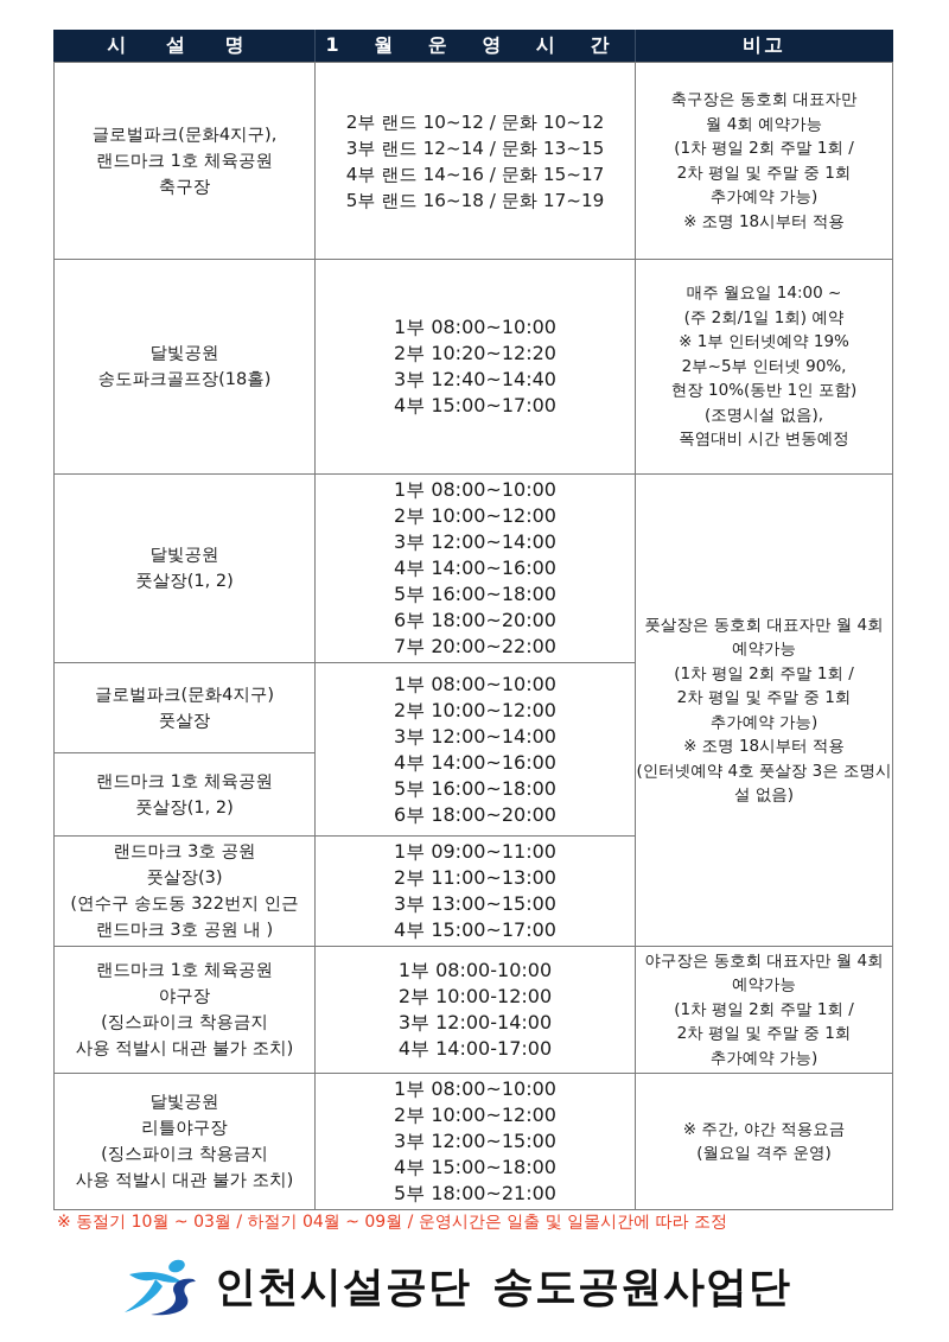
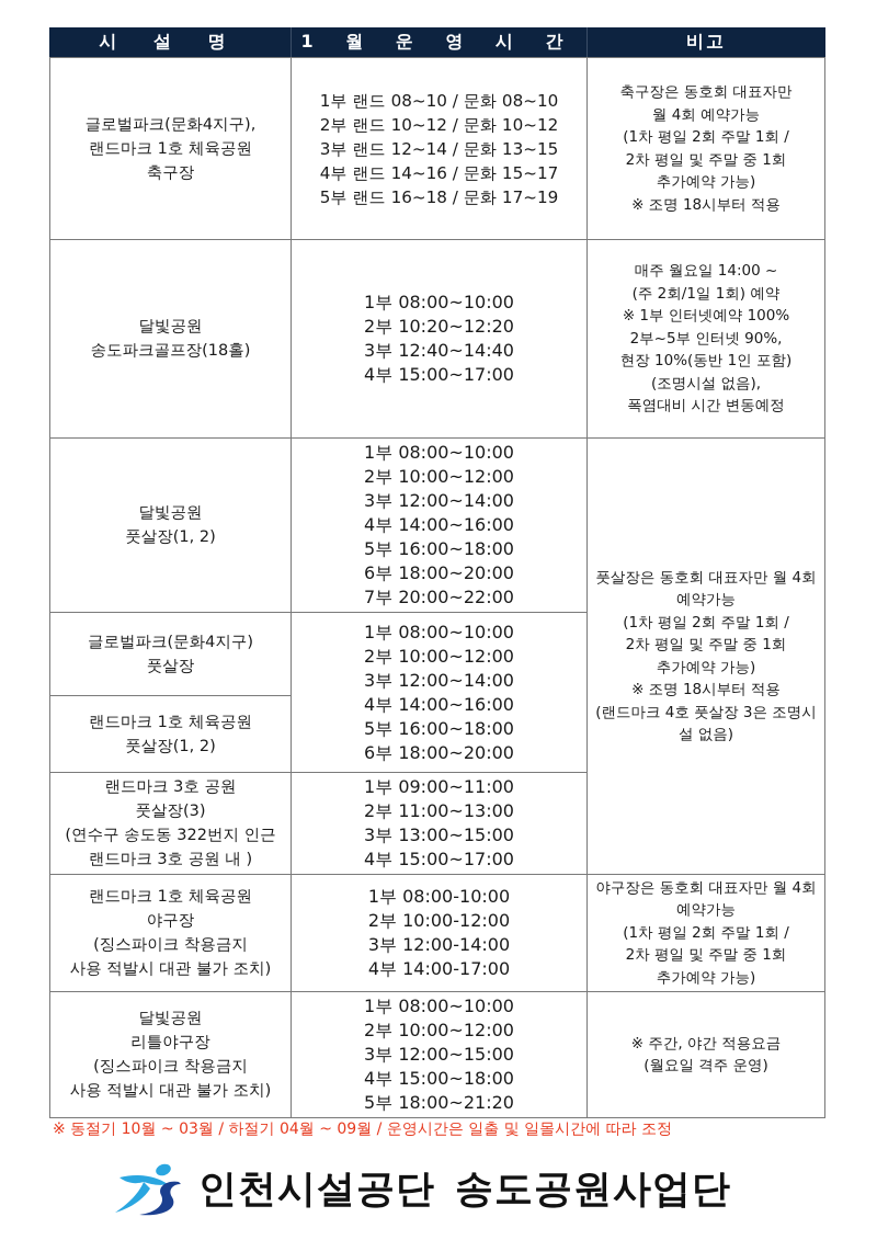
  시 설 명
  1 월 운 영 시 간
  비고
  글로벌파크(문화4지구),
  랜드마크 1호 체육공원
  축구장
+ 1부 랜드 08~10 / 문화 08~10
  2부 랜드 10~12 / 문화 10~12
  3부 랜드 12~14 / 문화 13~15
  4부 랜드 14~16 / 문화 15~17
  5부 랜드 16~18 / 문화 17~19
  축구장은 동호회 대표자만
  월 4회 예약가능
  (1차 평일 2회 주말 1회 /
  2차 평일 및 주말 중 1회
  추가예약 가능)
  ※ 조명 18시부터 적용
  달빛공원
  송도파크골프장(18홀)
  1부 08:00~10:00
  2부 10:20~12:20
  3부 12:40~14:40
  4부 15:00~17:00
  매주 월요일 14:00 ~
  (주 2회/1일 1회) 예약
- ※ 1부 인터넷예약 19%
+ ※ 1부 인터넷예약 100%
  2부~5부 인터넷 90%,
  현장 10%(동반 1인 포함)
  (조명시설 없음),
  폭염대비 시간 변동예정
  달빛공원
  풋살장(1, 2)
  1부 08:00~10:00
  2부 10:00~12:00
  3부 12:00~14:00
  4부 14:00~16:00
  5부 16:00~18:00
  6부 18:00~20:00
  7부 20:00~22:00
  풋살장은 동호회 대표자만 월 4회
  예약가능
  (1차 평일 2회 주말 1회 /
  2차 평일 및 주말 중 1회
  추가예약 가능)
  ※ 조명 18시부터 적용
- (인터넷예약 4호 풋살장 3은 조명시
+ (랜드마크 4호 풋살장 3은 조명시
  설 없음)
  글로벌파크(문화4지구)
  풋살장
  랜드마크 1호 체육공원
  풋살장(1, 2)
  1부 08:00~10:00
  2부 10:00~12:00
  3부 12:00~14:00
  4부 14:00~16:00
  5부 16:00~18:00
  6부 18:00~20:00
  랜드마크 3호 공원
  풋살장(3)
  (연수구 송도동 322번지 인근
  랜드마크 3호 공원 내 )
  1부 09:00~11:00
  2부 11:00~13:00
  3부 13:00~15:00
  4부 15:00~17:00
  랜드마크 1호 체육공원
  야구장
  (징스파이크 착용금지
  사용 적발시 대관 불가 조치)
  1부 08:00-10:00
  2부 10:00-12:00
  3부 12:00-14:00
  4부 14:00-17:00
  야구장은 동호회 대표자만 월 4회
  예약가능
  (1차 평일 2회 주말 1회 /
  2차 평일 및 주말 중 1회
  추가예약 가능)
  달빛공원
  리틀야구장
  (징스파이크 착용금지
  사용 적발시 대관 불가 조치)
  1부 08:00~10:00
  2부 10:00~12:00
  3부 12:00~15:00
  4부 15:00~18:00
- 5부 18:00~21:00
+ 5부 18:00~21:20
  ※ 주간, 야간 적용요금
  (월요일 격주 운영)
  ※ 동절기 10월 ~ 03월 / 하절기 04월 ~ 09월 / 운영시간은 일출 및 일몰시간에 따라 조정
  인천시설공단 송도공원사업단
